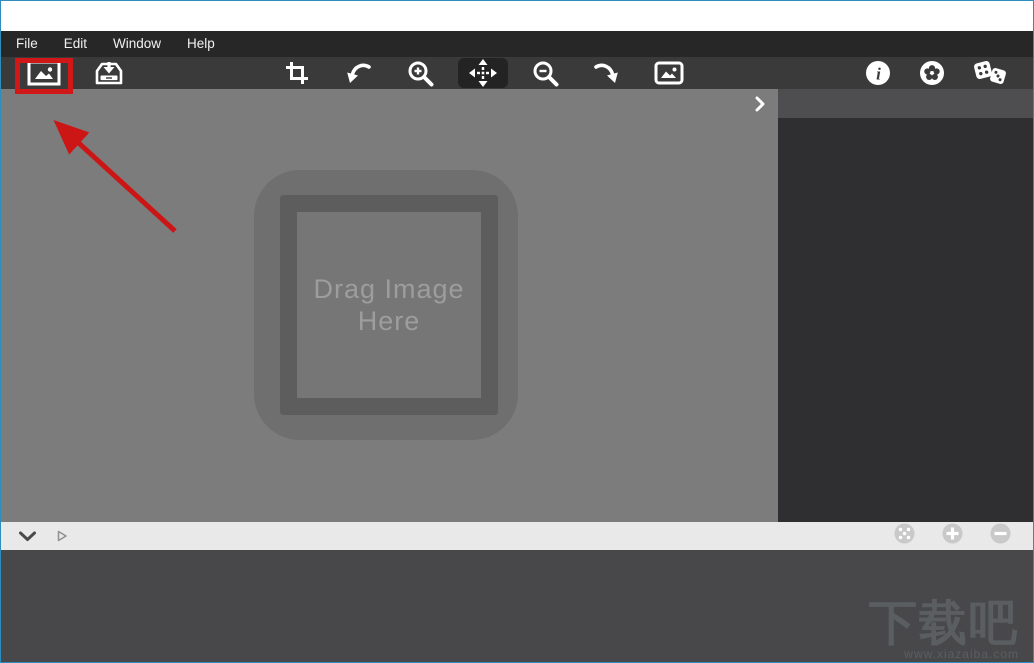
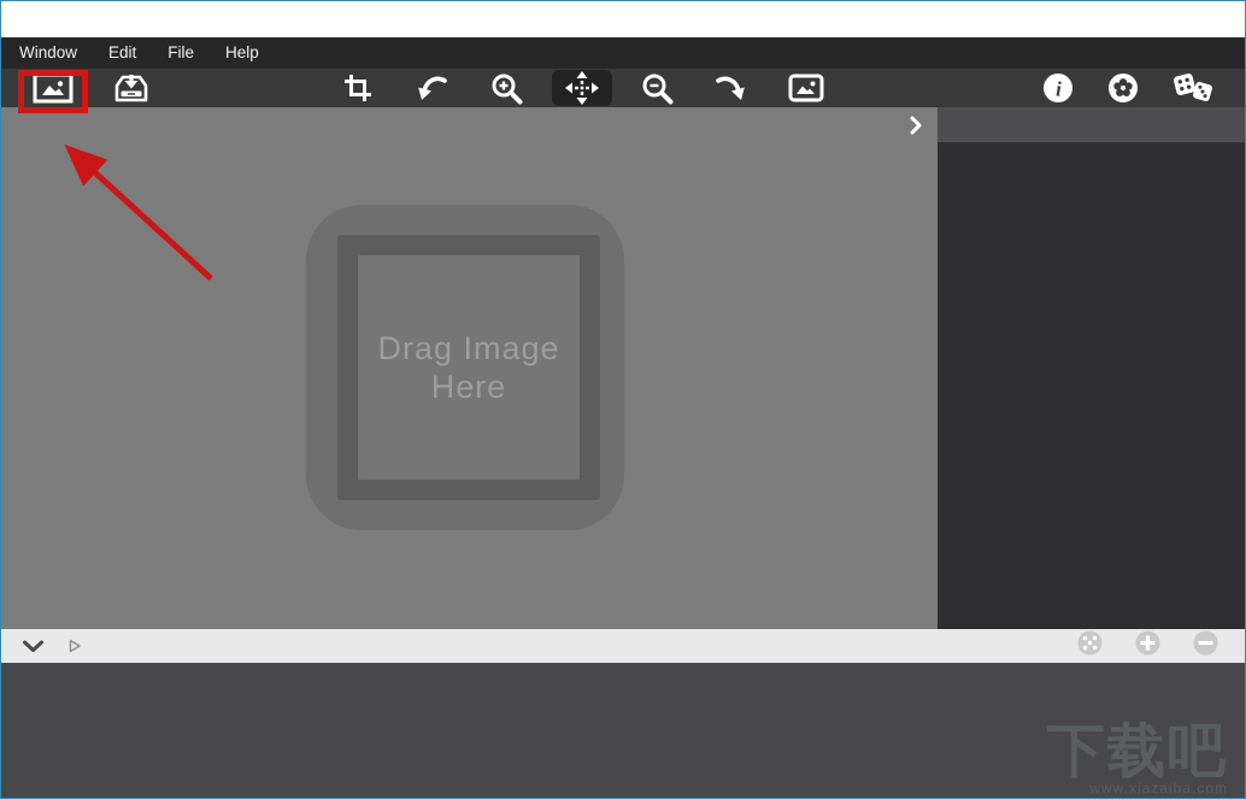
- File
+ Window
  Edit
- Window
+ File
  Help
  i
  Drag Image
  Here
